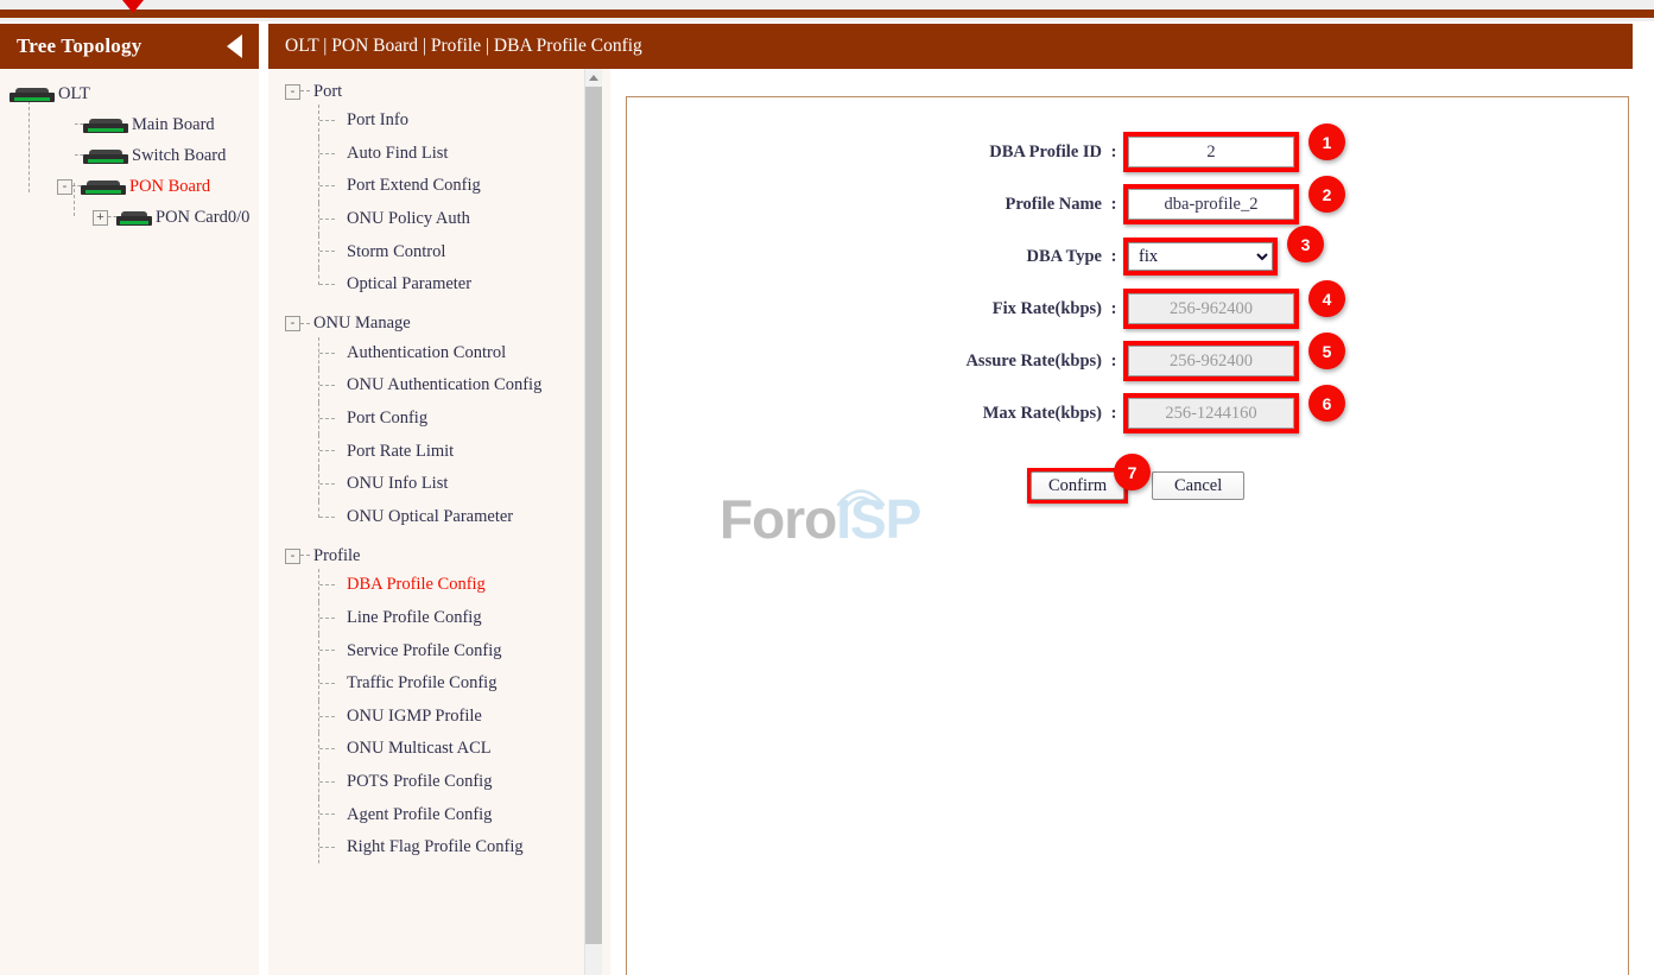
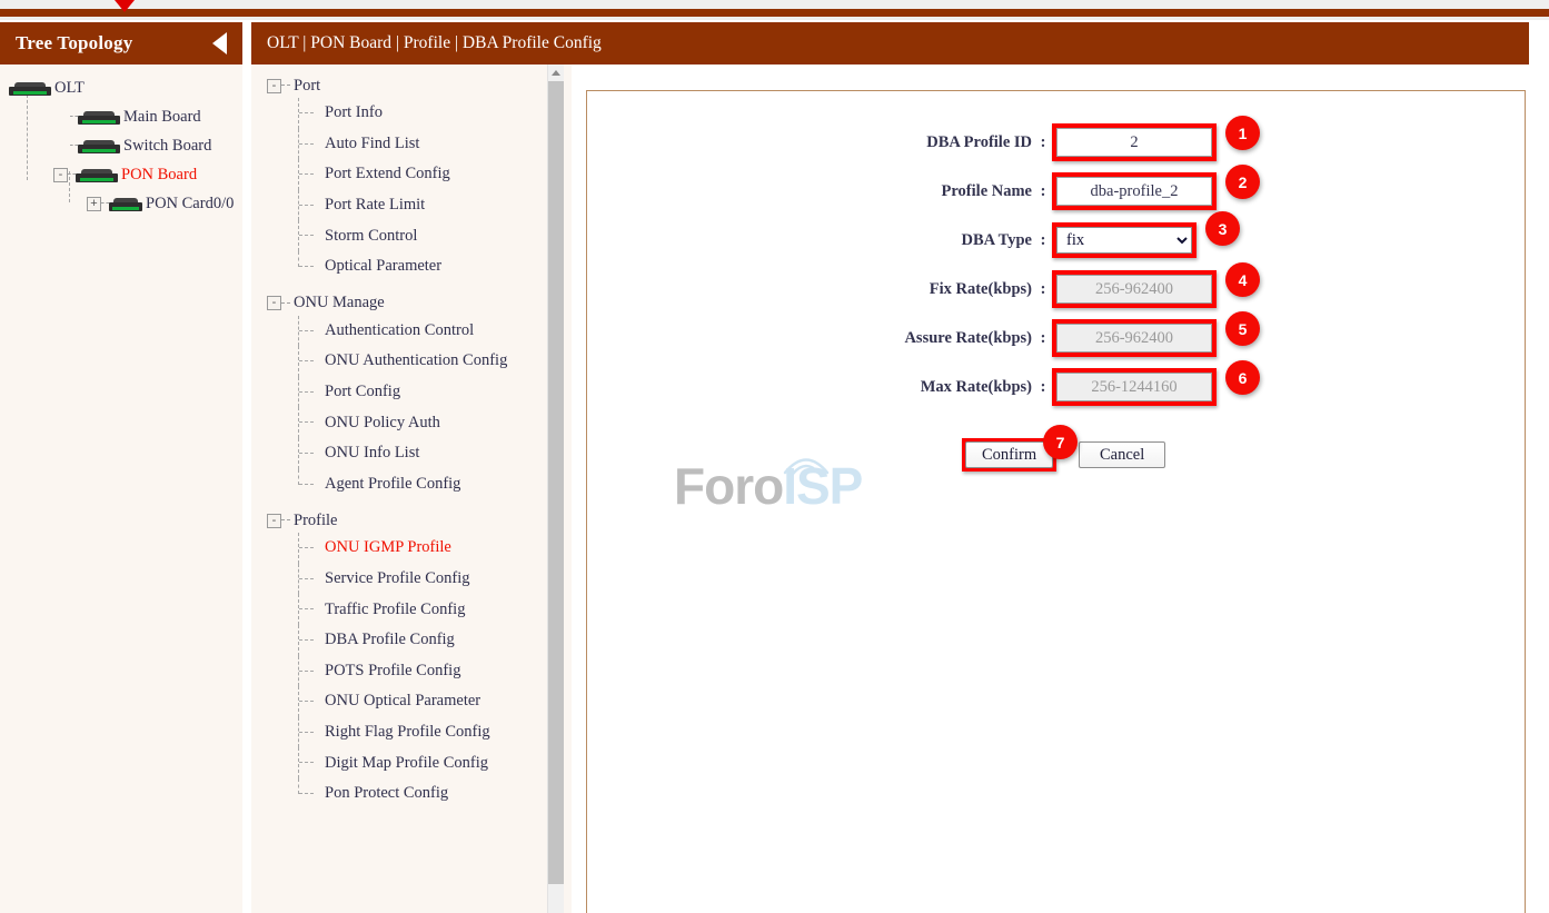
  Tree Topology
  OLT | PON Board | Profile | DBA Profile Config
  OLT
  Main Board
  Switch Board
  -
  PON Board
  +
  PON Card0/0
  -
  Port
  Port Info
  Auto Find List
  Port Extend Config
- ONU Policy Auth
+ Port Rate Limit
  Storm Control
  Optical Parameter
  -
  ONU Manage
  Authentication Control
  ONU Authentication Config
  Port Config
- Port Rate Limit
+ ONU Policy Auth
  ONU Info List
- ONU Optical Parameter
+ Agent Profile Config
  -
  Profile
- DBA Profile Config
+ ONU IGMP Profile
- Line Profile Config
  Service Profile Config
  Traffic Profile Config
- ONU IGMP Profile
+ DBA Profile Config
- ONU Multicast ACL
  POTS Profile Config
- Agent Profile Config
+ ONU Optical Parameter
  Right Flag Profile Config
+ Digit Map Profile Config
+ Pon Protect Config
  ForoISP
  DBA Profile ID
  :
  2
  1
  Profile Name
  :
  dba-profile_2
  2
  DBA Type
  :
  fix
  3
  Fix Rate(kbps)
  :
  256-962400
  4
  Assure Rate(kbps)
  :
  256-962400
  5
  Max Rate(kbps)
  :
  256-1244160
  6
  Confirm
  Cancel
  7
